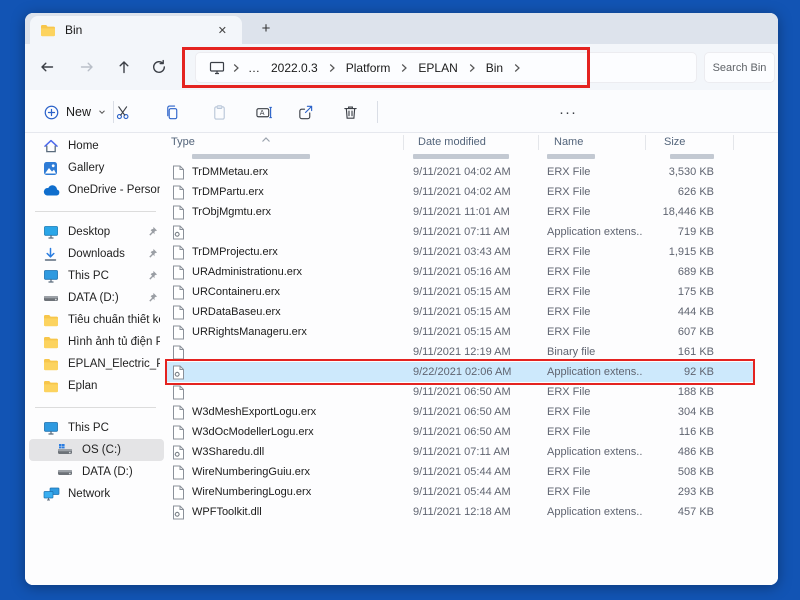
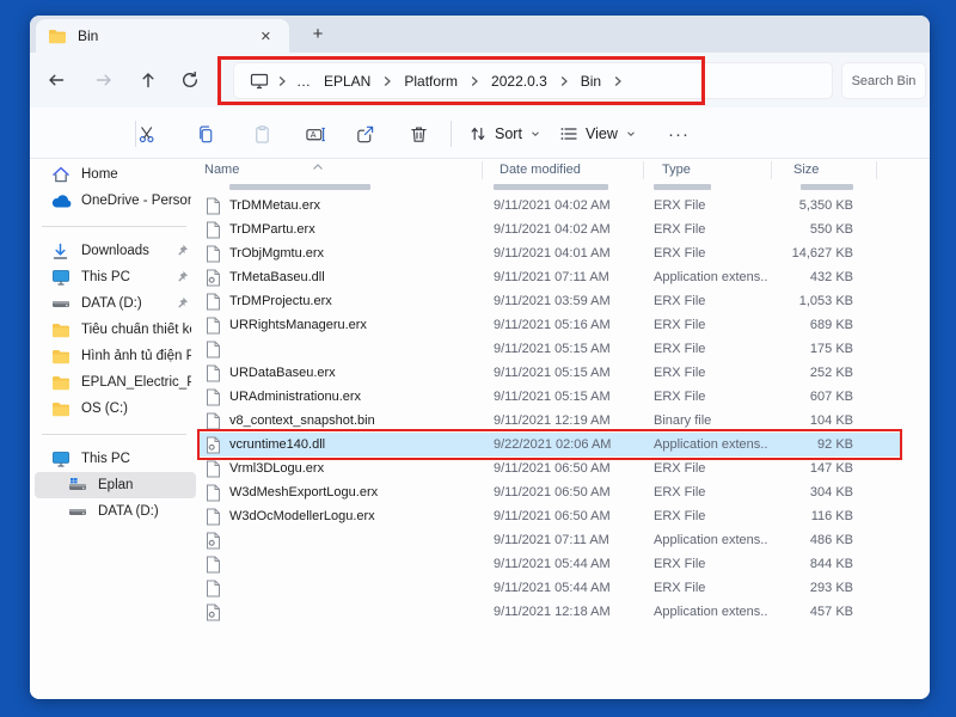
  Bin
  ✕
  +
  …
- 2022.0.3
+ EPLAN
  Platform
- EPLAN
+ 2022.0.3
  Bin
  Search Bin
- New
  A
+ Sort
+ View
  ···
  Home
- Gallery
  OneDrive - Perso
- Desktop
  Downloads
  This PC
  DATA (D:)
  Tiêu chuẩn thiết k
  Hình ảnh tủ điện P
  EPLAN_Electric_
- Eplan
+ OS (C:)
  This PC
- OS (C:)
+ Eplan
  DATA (D:)
- Network
- Type
+ Name
  Date modified
- Name
+ Type
  Size
  TrDMMetau.erx
  9/11/2021 04:02 AM
  ERX File
- 3,530 KB
+ 5,350 KB
  TrDMPartu.erx
  9/11/2021 04:02 AM
  ERX File
- 626 KB
+ 550 KB
  TrObjMgmtu.erx
- 9/11/2021 11:01 AM
+ 9/11/2021 04:01 AM
  ERX File
- 18,446 KB
+ 14,627 KB
+ TrMetaBaseu.dll
  9/11/2021 07:11 AM
  Application extens..
- 719 KB
+ 432 KB
  TrDMProjectu.erx
- 9/11/2021 03:43 AM
+ 9/11/2021 03:59 AM
  ERX File
- 1,915 KB
+ 1,053 KB
- URAdministrationu.erx
+ URRightsManageru.erx
  9/11/2021 05:16 AM
  ERX File
  689 KB
- URContaineru.erx
  9/11/2021 05:15 AM
  ERX File
  175 KB
  URDataBaseu.erx
  9/11/2021 05:15 AM
  ERX File
- 444 KB
+ 252 KB
- URRightsManageru.erx
+ URAdministrationu.erx
  9/11/2021 05:15 AM
  ERX File
  607 KB
+ v8_context_snapshot.bin
  9/11/2021 12:19 AM
  Binary file
- 161 KB
+ 104 KB
+ vcruntime140.dll
  9/22/2021 02:06 AM
  Application extens..
  92 KB
+ Vrml3DLogu.erx
  9/11/2021 06:50 AM
  ERX File
- 188 KB
+ 147 KB
  W3dMeshExportLogu.erx
  9/11/2021 06:50 AM
  ERX File
  304 KB
  W3dOcModellerLogu.erx
  9/11/2021 06:50 AM
  ERX File
  116 KB
- W3Sharedu.dll
  9/11/2021 07:11 AM
  Application extens..
  486 KB
- WireNumberingGuiu.erx
  9/11/2021 05:44 AM
  ERX File
- 508 KB
+ 844 KB
- WireNumberingLogu.erx
  9/11/2021 05:44 AM
  ERX File
  293 KB
- WPFToolkit.dll
  9/11/2021 12:18 AM
  Application extens..
  457 KB
